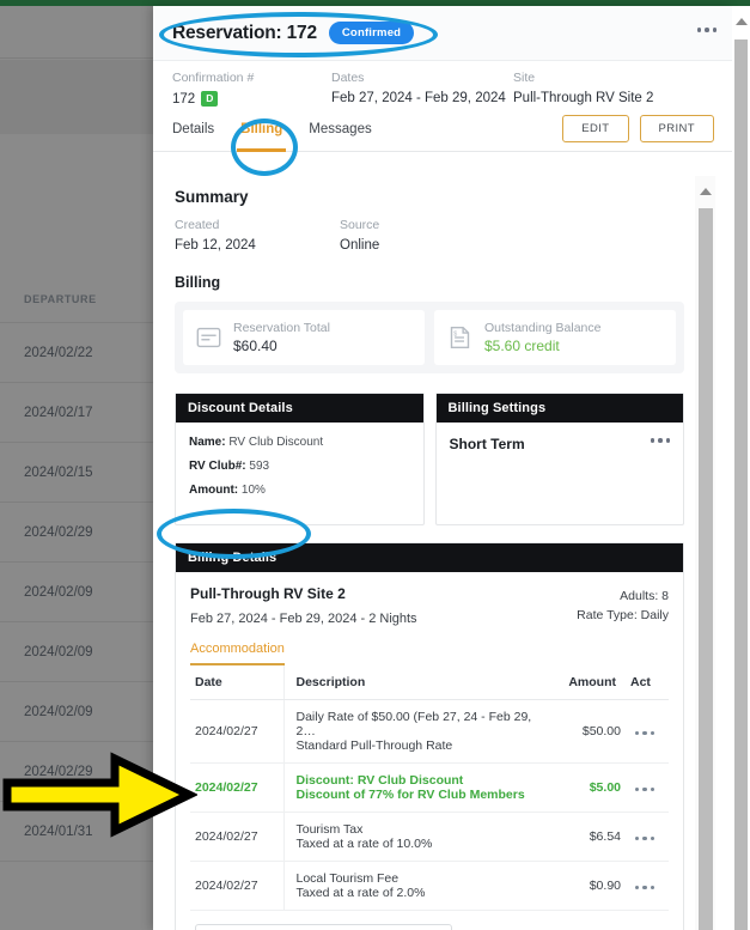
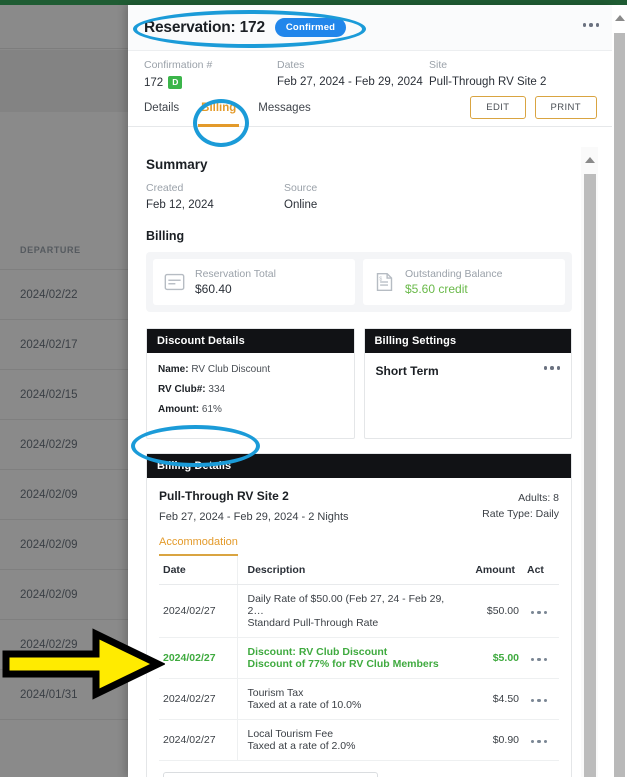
  DEPARTURE
  2024/02/22
  2024/02/17
  2024/02/15
  2024/02/29
  2024/02/09
  2024/02/09
  2024/02/09
  2024/02/29
  2024/01/31
  Reservation: 172
  Confirmed
  Confirmation #
  172
  D
  Dates
  Feb 27, 2024 - Feb 29, 2024
  Site
  Pull-Through RV Site 2
  Details
  Billing
  Messages
  EDIT
  PRINT
  Summary
  Created
  Feb 12, 2024
  Source
  Online
  Billing
  Reservation Total
  $60.40
  Outstanding Balance
  $5.60 credit
  Discount Details
  Name: RV Club Discount
- RV Club#: 593
+ RV Club#: 334
- Amount: 10%
+ Amount: 61%
  Billing Settings
  Short Term
  Billing Details
  Pull-Through RV Site 2
  Feb 27, 2024 - Feb 29, 2024 - 2 Nights
  Adults: 8
  Rate Type: Daily
  Accommodation
  Date	Description	Amount	Act
  2024/02/27	Daily Rate of $50.00 (Feb 27, 24 - Feb 29, 2… Standard Pull-Through Rate	$50.00
  2024/02/27	Discount: RV Club Discount Discount of 77% for RV Club Members	$5.00
- 2024/02/27	Tourism Tax Taxed at a rate of 10.0%	$6.54
+ 2024/02/27	Tourism Tax Taxed at a rate of 10.0%	$4.50
  2024/02/27	Local Tourism Fee Taxed at a rate of 2.0%	$0.90
